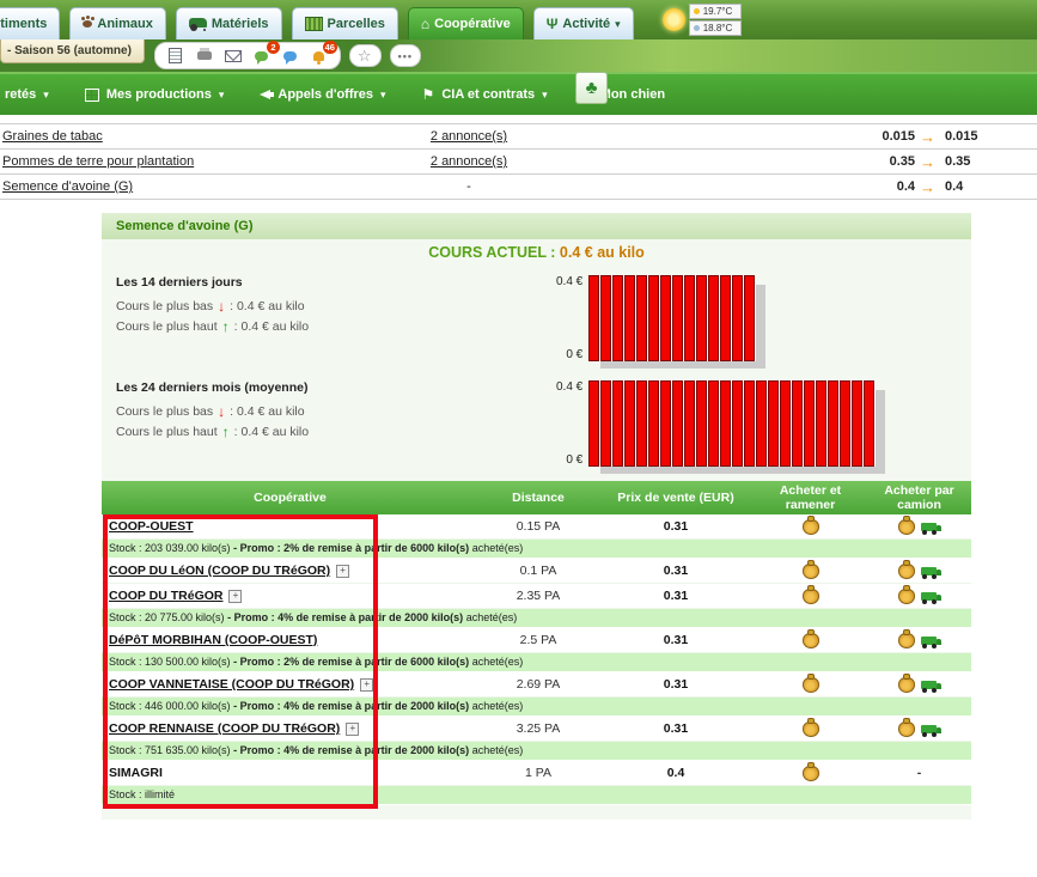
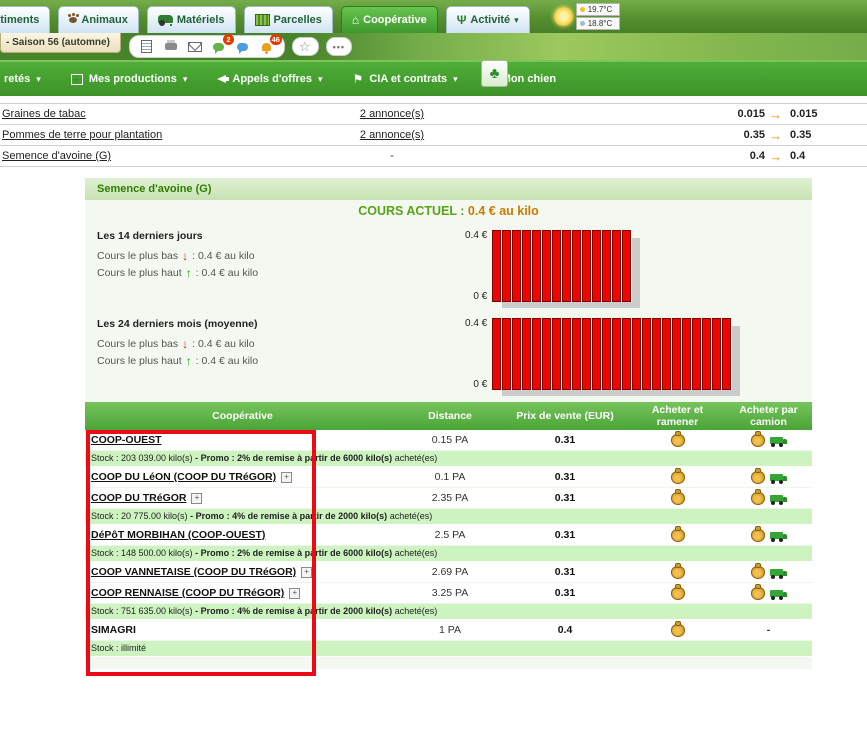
  timents
  Animaux
  Matériels
  Parcelles
  ⌂
  Coopérative
  Ψ
  Activité
  ▾
  19.7°C
  18.8°C
  - Saison 56 (automne)
  2
  46
  ☆
  •••
  retés
  ▾
  Mes productions
  ▾
  Appels d'offres
  ▾
  ⚑
  CIA et contrats
  ▾
  on chien
  ♣
  Graines de tabac
  2 annonce(s)
  0.015
  →
  0.015
  Pommes de terre pour plantation
  2 annonce(s)
  0.35
  →
  0.35
  Semence d'avoine (G)
  -
  0.4
  →
  0.4
  Semence d'avoine (G)
  COURS ACTUEL : 0.4 € au kilo
  Les 14 derniers jours
  Cours le plus bas
  ↓
  : 0.4 € au kilo
  Cours le plus haut
  ↑
  : 0.4 € au kilo
  0.4 €
  0 €
  Les 24 derniers mois (moyenne)
  Cours le plus bas
  ↓
  : 0.4 € au kilo
  Cours le plus haut
  ↑
  : 0.4 € au kilo
  0.4 €
  0 €
  Coopérative
  Distance
  Prix de vente (EUR)
  Acheter et ramener
  Acheter par camion
  COOP-OUEST
  0.15 PA
  0.31
  Stock : 203 039.00 kilo(s) - Promo : 2% de remise à partir de 6000 kilo(s) acheté(es)
  COOP DU LéON (COOP DU TRéGOR)
  +
  0.1 PA
  0.31
  COOP DU TRéGOR
  +
  2.35 PA
  0.31
  Stock : 20 775.00 kilo(s) - Promo : 4% de remise à partir de 2000 kilo(s) acheté(es)
  DéPôT MORBIHAN (COOP-OUEST)
  2.5 PA
  0.31
- Stock : 130 500.00 kilo(s) - Promo : 2% de remise à partir de 6000 kilo(s) acheté(es)
+ Stock : 148 500.00 kilo(s) - Promo : 2% de remise à partir de 6000 kilo(s) acheté(es)
  COOP VANNETAISE (COOP DU TRéGOR)
  +
  2.69 PA
  0.31
- Stock : 446 000.00 kilo(s) - Promo : 4% de remise à partir de 2000 kilo(s) acheté(es)
  COOP RENNAISE (COOP DU TRéGOR)
  +
  3.25 PA
  0.31
  Stock : 751 635.00 kilo(s) - Promo : 4% de remise à partir de 2000 kilo(s) acheté(es)
  SIMAGRI
  1 PA
  0.4
  -
  Stock : illimité
